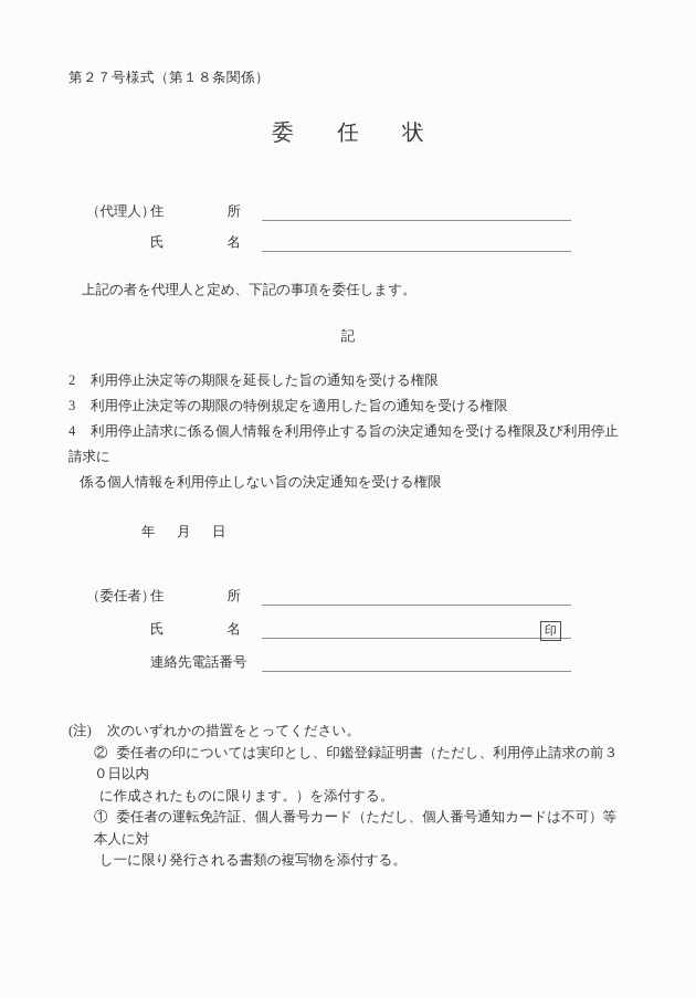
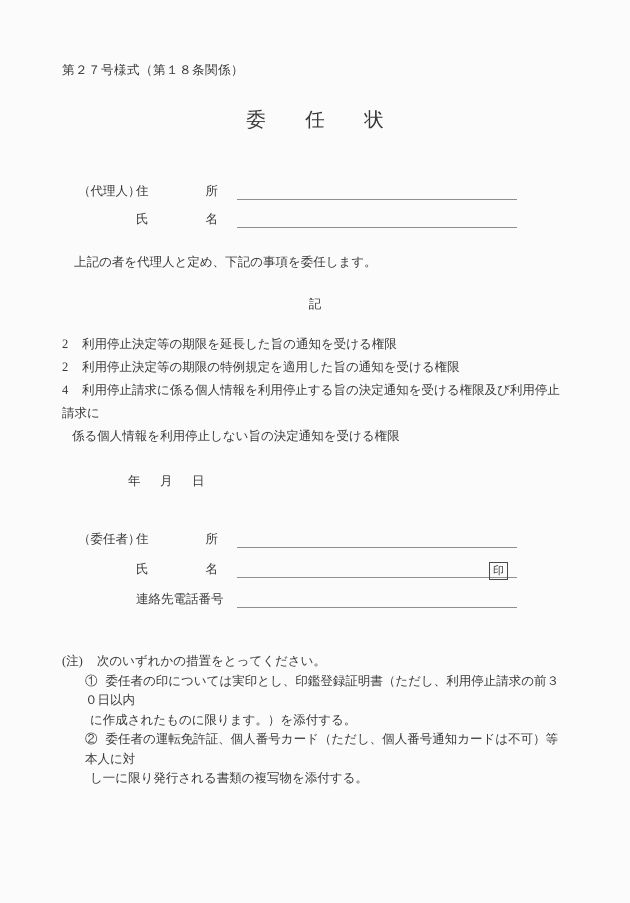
  第２７号様式（第１８条関係）
  委 任 状
  （代理人）
  住
  所
  氏
  名
  上記の者を代理人と定め、下記の事項を委任します。
  記
  2 利用停止決定等の期限を延長した旨の通知を受ける権限
- 3 利用停止決定等の期限の特例規定を適用した旨の通知を受ける権限
+ 2 利用停止決定等の期限の特例規定を適用した旨の通知を受ける権限
  4 利用停止請求に係る個人情報を利用停止する旨の決定通知を受ける権限及び利用停止請求に
  係る個人情報を利用停止しない旨の決定通知を受ける権限
  年 月 日
  （委任者）
  住
  所
  氏
  名
  連絡先電話番号
  印
  (注) 次のいずれかの措置をとってください。
- ② 委任者の印については実印とし、印鑑登録証明書（ただし、利用停止請求の前３０日以内
+ ① 委任者の印については実印とし、印鑑登録証明書（ただし、利用停止請求の前３０日以内
  に作成されたものに限ります。）を添付する。
- ① 委任者の運転免許証、個人番号カード（ただし、個人番号通知カードは不可）等本人に対
+ ② 委任者の運転免許証、個人番号カード（ただし、個人番号通知カードは不可）等本人に対
  し一に限り発行される書類の複写物を添付する。
